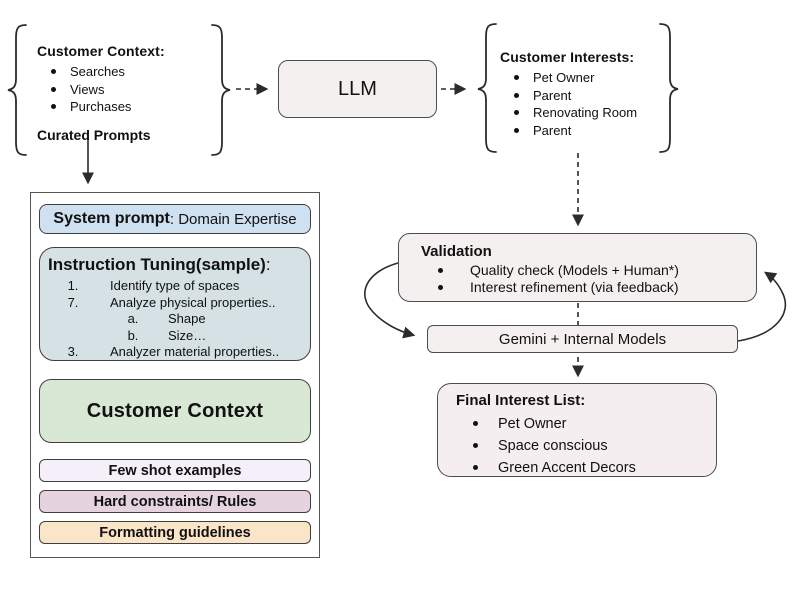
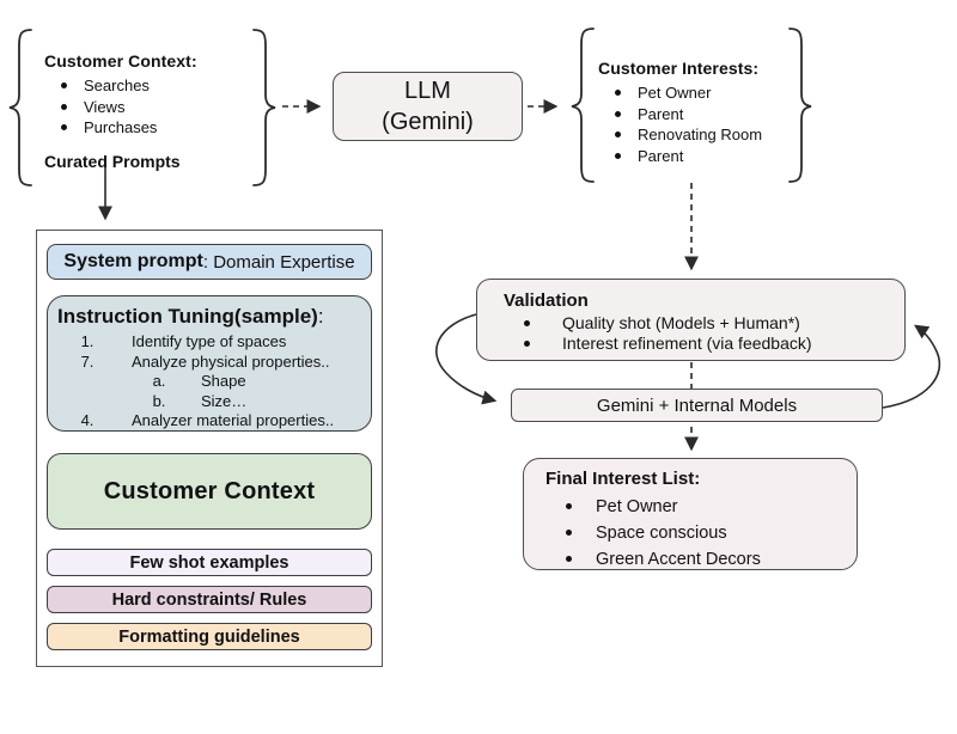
  Customer Context:
  Searches
  Views
  Purchases
  Curated Prompts
  LLM
+ (Gemini)
  Customer Interests:
  Pet Owner
  Parent
  Renovating Room
  Parent
  System prompt
  : Domain Expertise
  Instruction Tuning(sample):
  1.
  Identify type of spaces
  7.
  Analyze physical properties..
  a.
  Shape
  b.
  Size…
- 3.
+ 4.
  Analyzer material properties..
  Customer Context
  Few shot examples
  Hard constraints/ Rules
  Formatting guidelines
  Validation
- Quality check (Models + Human*)
+ Quality shot (Models + Human*)
  Interest refinement (via feedback)
  Gemini + Internal Models
  Final Interest List:
  Pet Owner
  Space conscious
  Green Accent Decors
